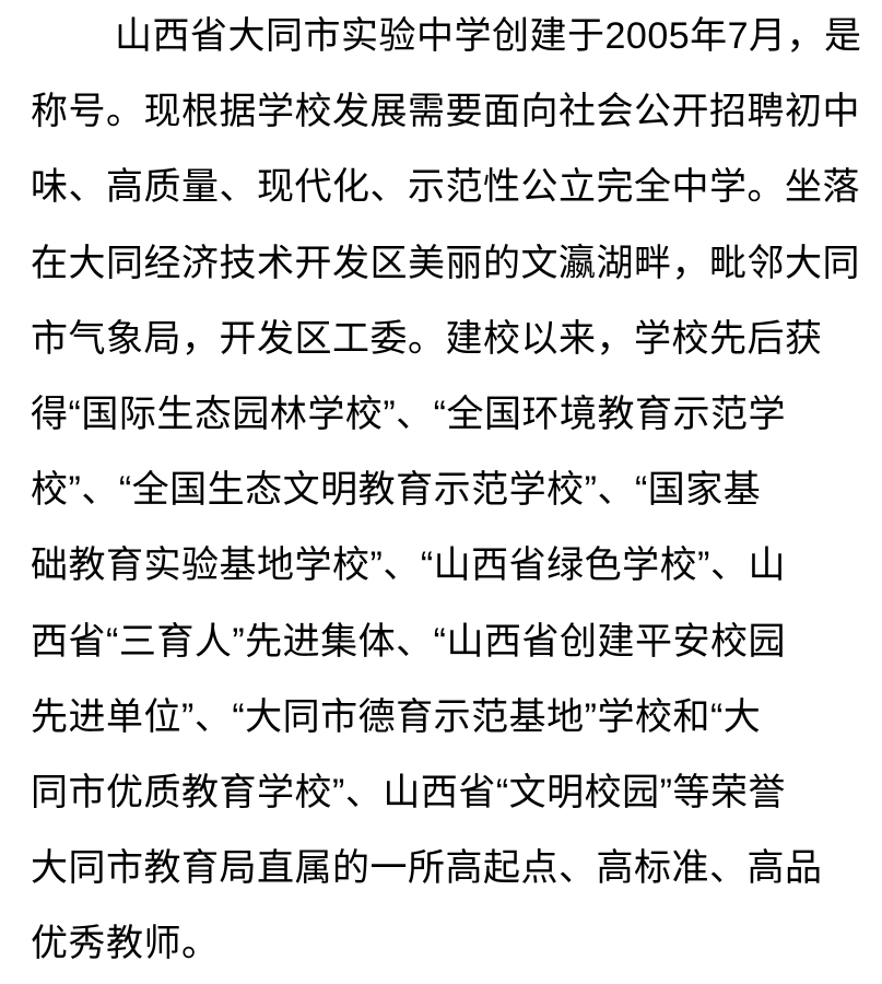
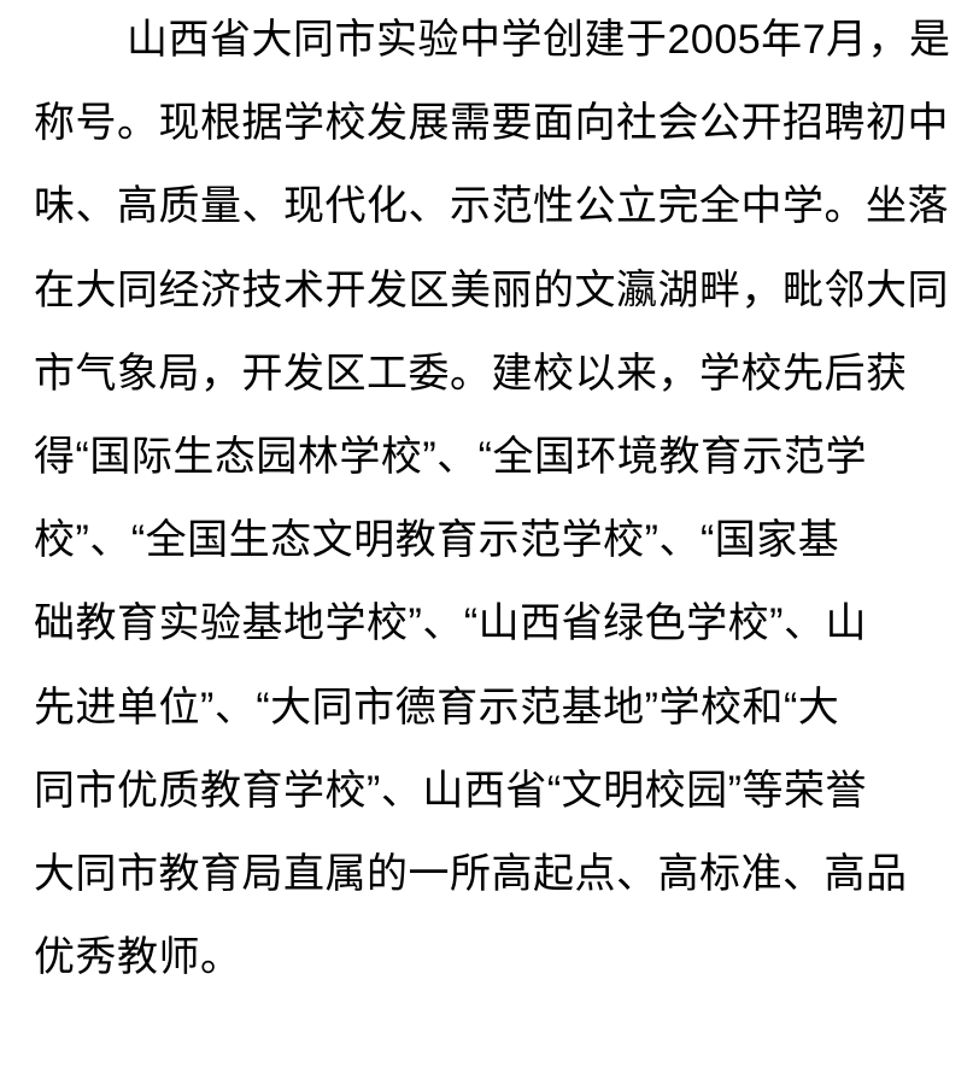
  山西省大同市实验中学创建于2005年7月，是
  称号。现根据学校发展需要面向社会公开招聘初中
  味、高质量、现代化、示范性公立完全中学。坐落
  在大同经济技术开发区美丽的文瀛湖畔，毗邻大同
  市气象局，开发区工委。建校以来，学校先后获
  得“国际生态园林学校”、“全国环境教育示范学
  校”、“全国生态文明教育示范学校”、“国家基
  础教育实验基地学校”、“山西省绿色学校”、山
- 西省“三育人”先进集体、“山西省创建平安校园
  先进单位”、“大同市德育示范基地”学校和“大
  同市优质教育学校”、山西省“文明校园”等荣誉
  大同市教育局直属的一所高起点、高标准、高品
  优秀教师。
